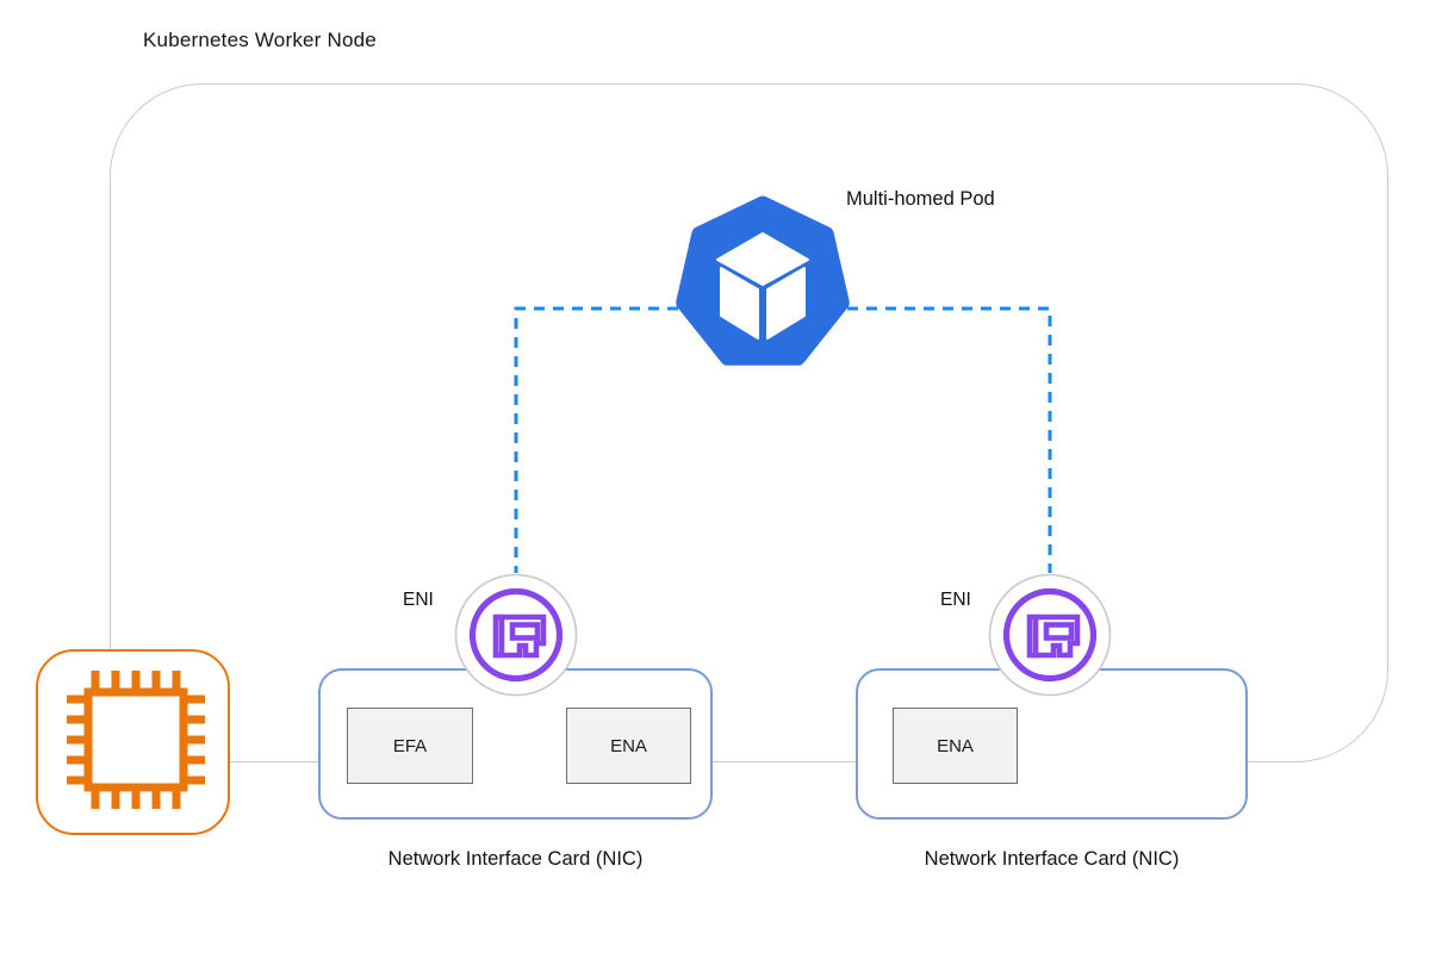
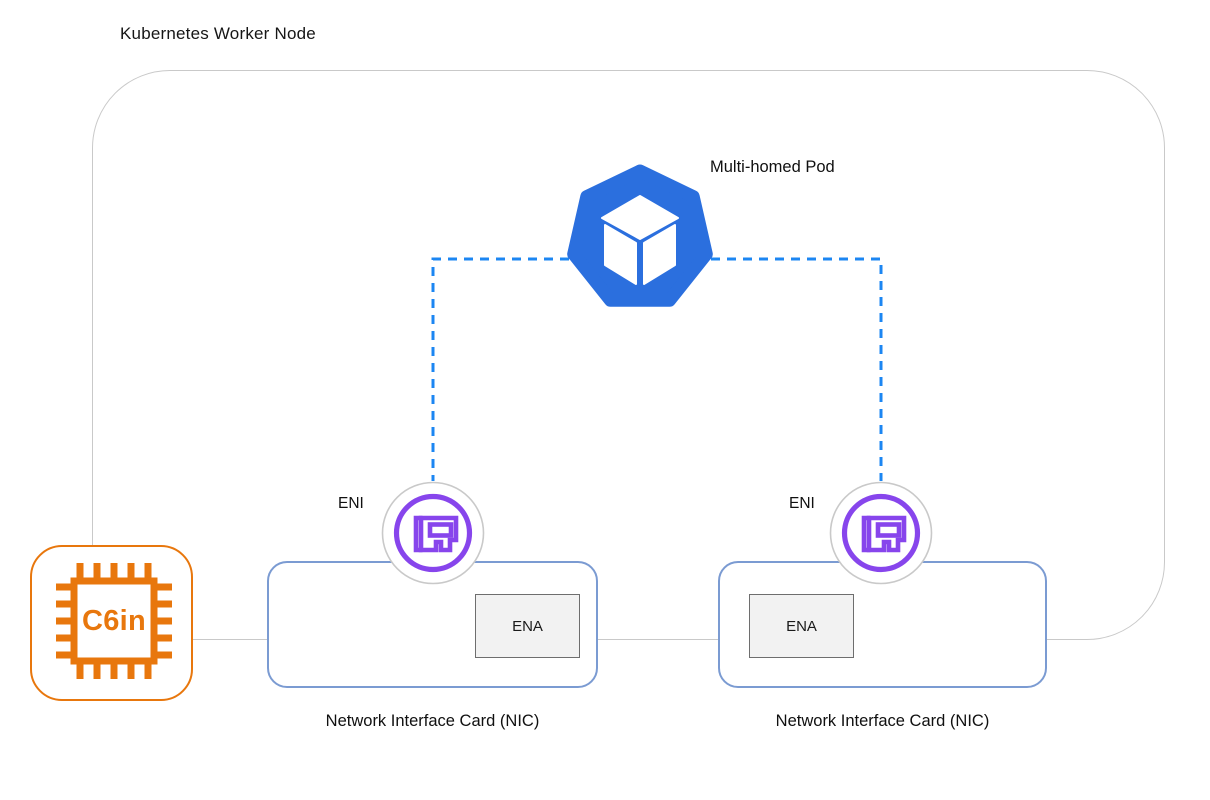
  Kubernetes Worker Node
  Multi-homed Pod
- EFA
  ENA
  Network Interface Card (NIC)
  ENA
  Network Interface Card (NIC)
  ENI
  ENI
+ C6in
